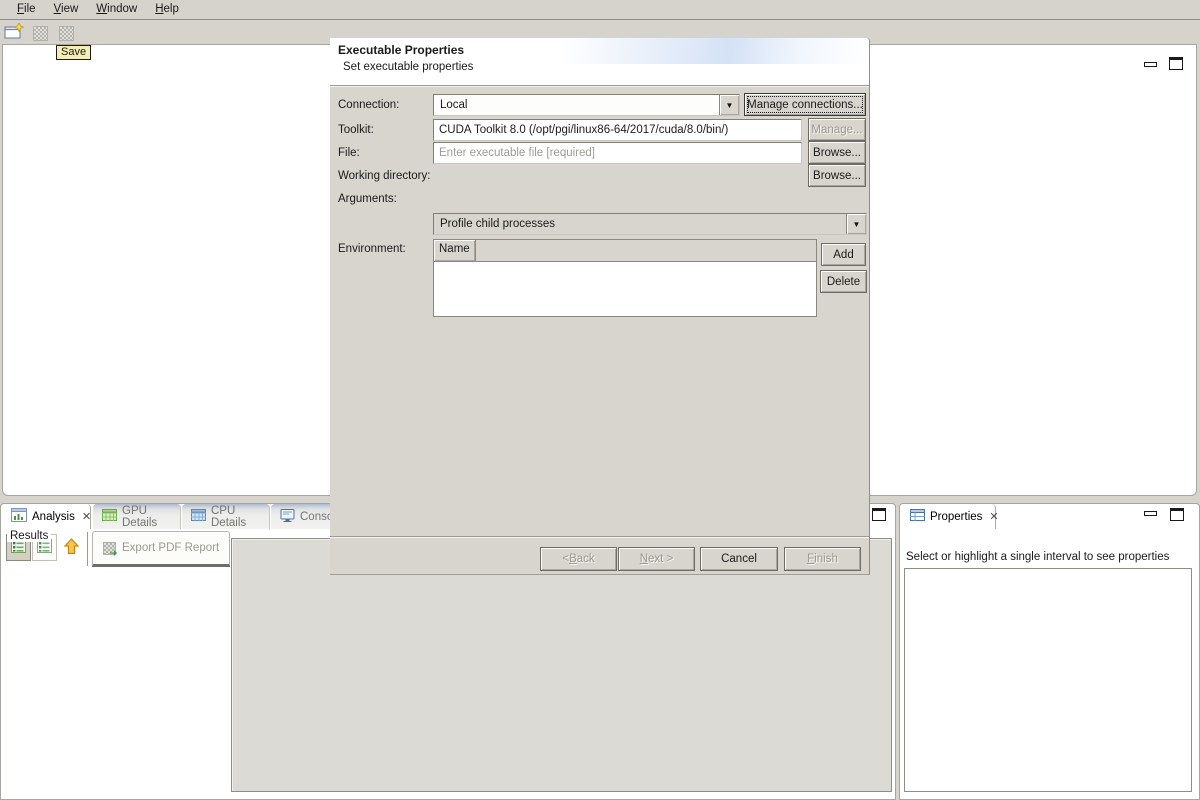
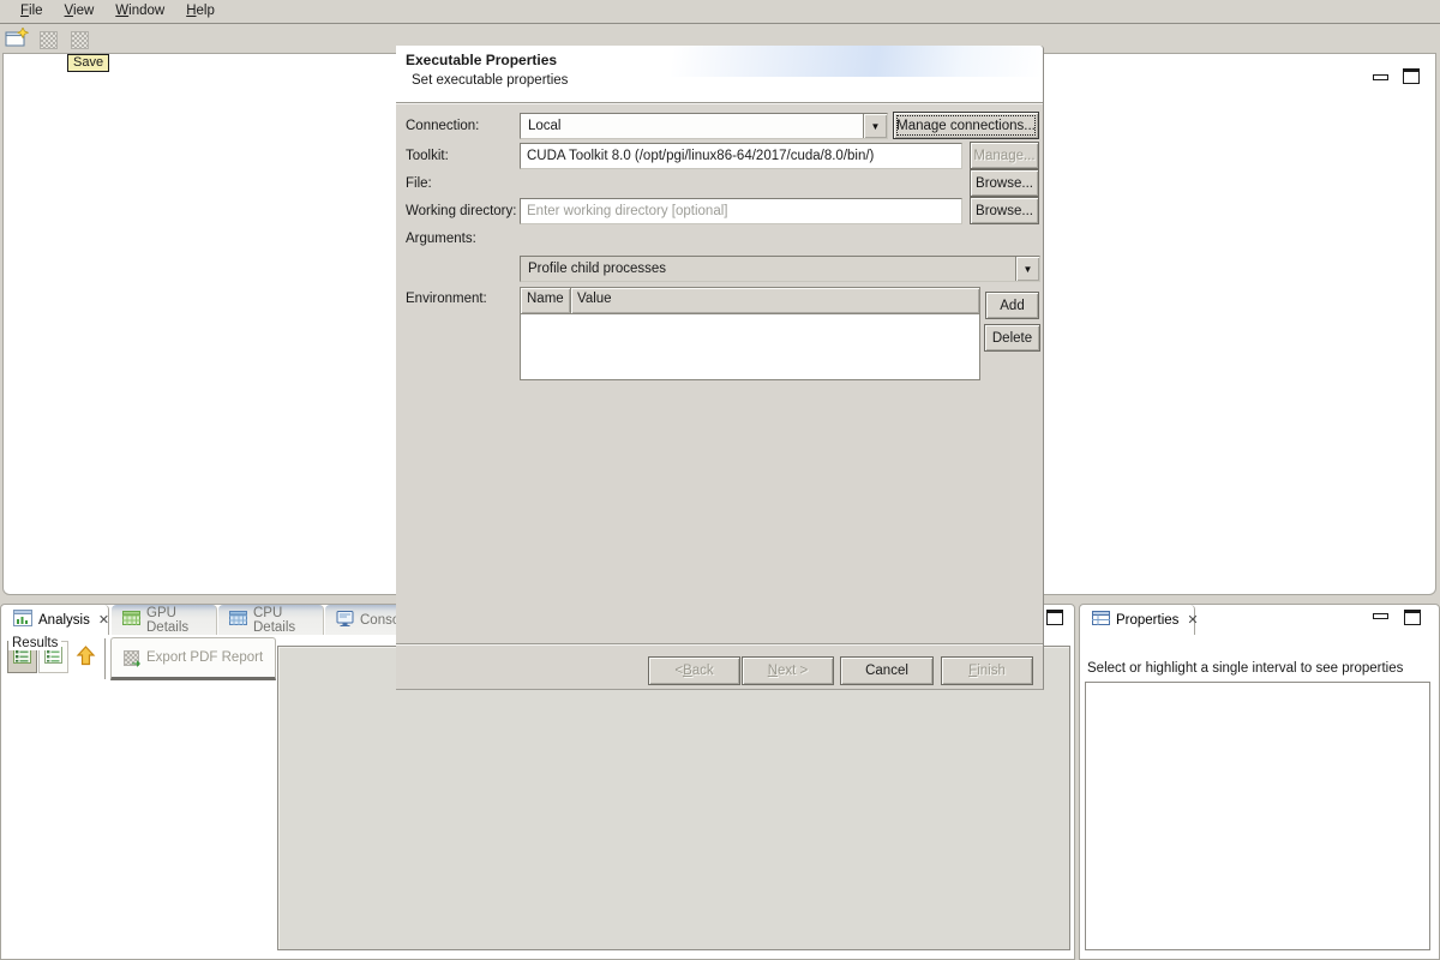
  File
  View
  Window
  Help
  Save
  Analysis
  ✕
  GPU Details
  CPU Details
  Export PDF Report
  Results
  Properties
  ✕
  Select or highlight a single interval to see properties
  Executable Properties
  Set executable properties
  Connection:
  Local
  ▼
  Manage connections...
  Toolkit:
  CUDA Toolkit 8.0 (/opt/pgi/linux86-64/2017/cuda/8.0/bin/)
  Manage...
  File:
- Enter executable file [required]
  Browse...
  Working directory:
+ Enter working directory [optional]
  Browse...
  Arguments:
  Profile child processes
  ▼
  Environment:
  Name
+ Value
  Add
  Delete
  <
  B
  ack
  N
  ext >
  Cancel
  F
  inish
